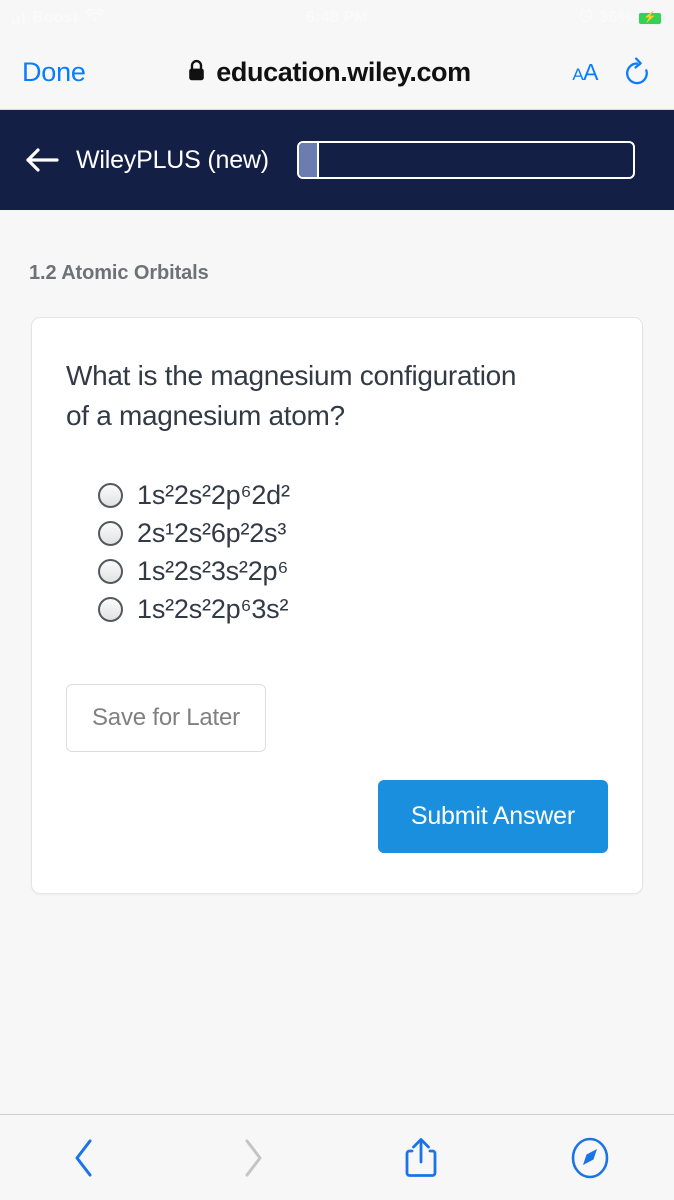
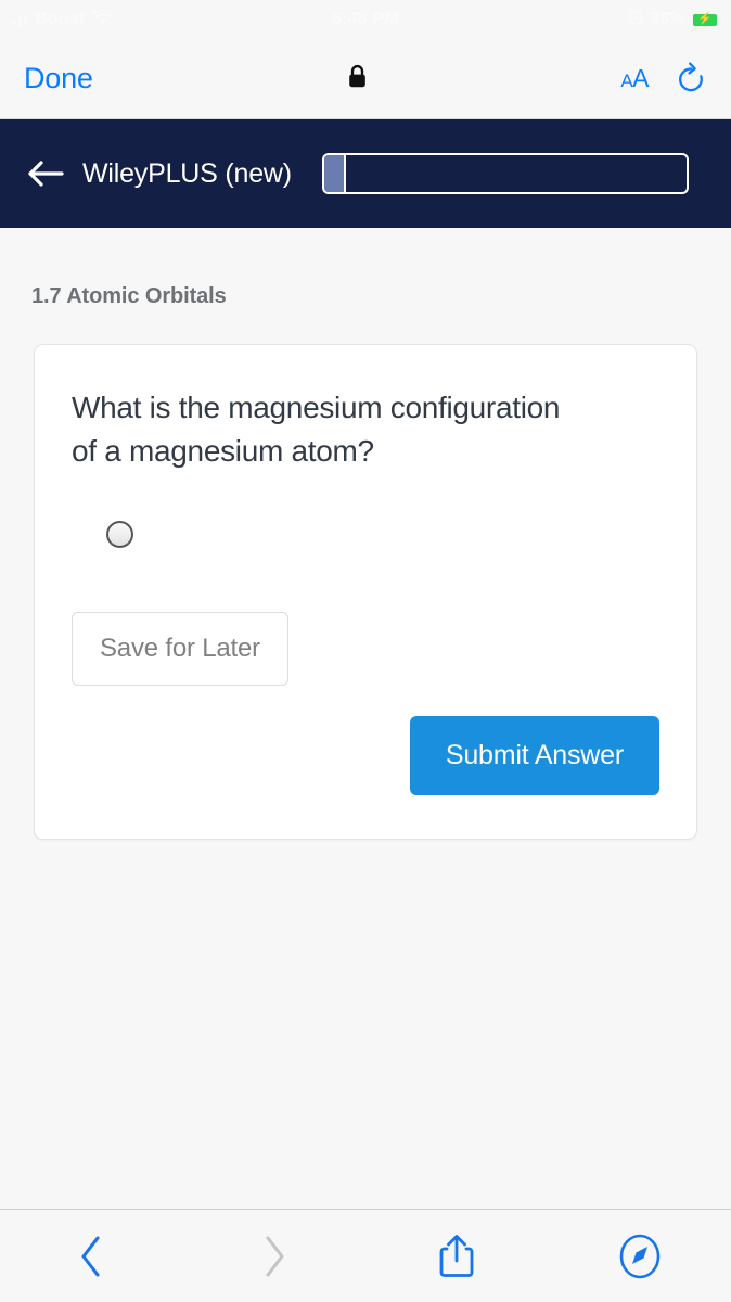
  ⚡
  Done
- education.wiley.com
  AA
  WileyPLUS (new)
- 1.2 Atomic Orbitals
+ 1.7 Atomic Orbitals
  What is the magnesium configuration of a magnesium atom?
- 1s²2s²2p⁶2d²
- 2s¹2s²6p²2s³
- 1s²2s²3s²2p⁶
- 1s²2s²2p⁶3s²
  Save for Later
  Submit Answer
